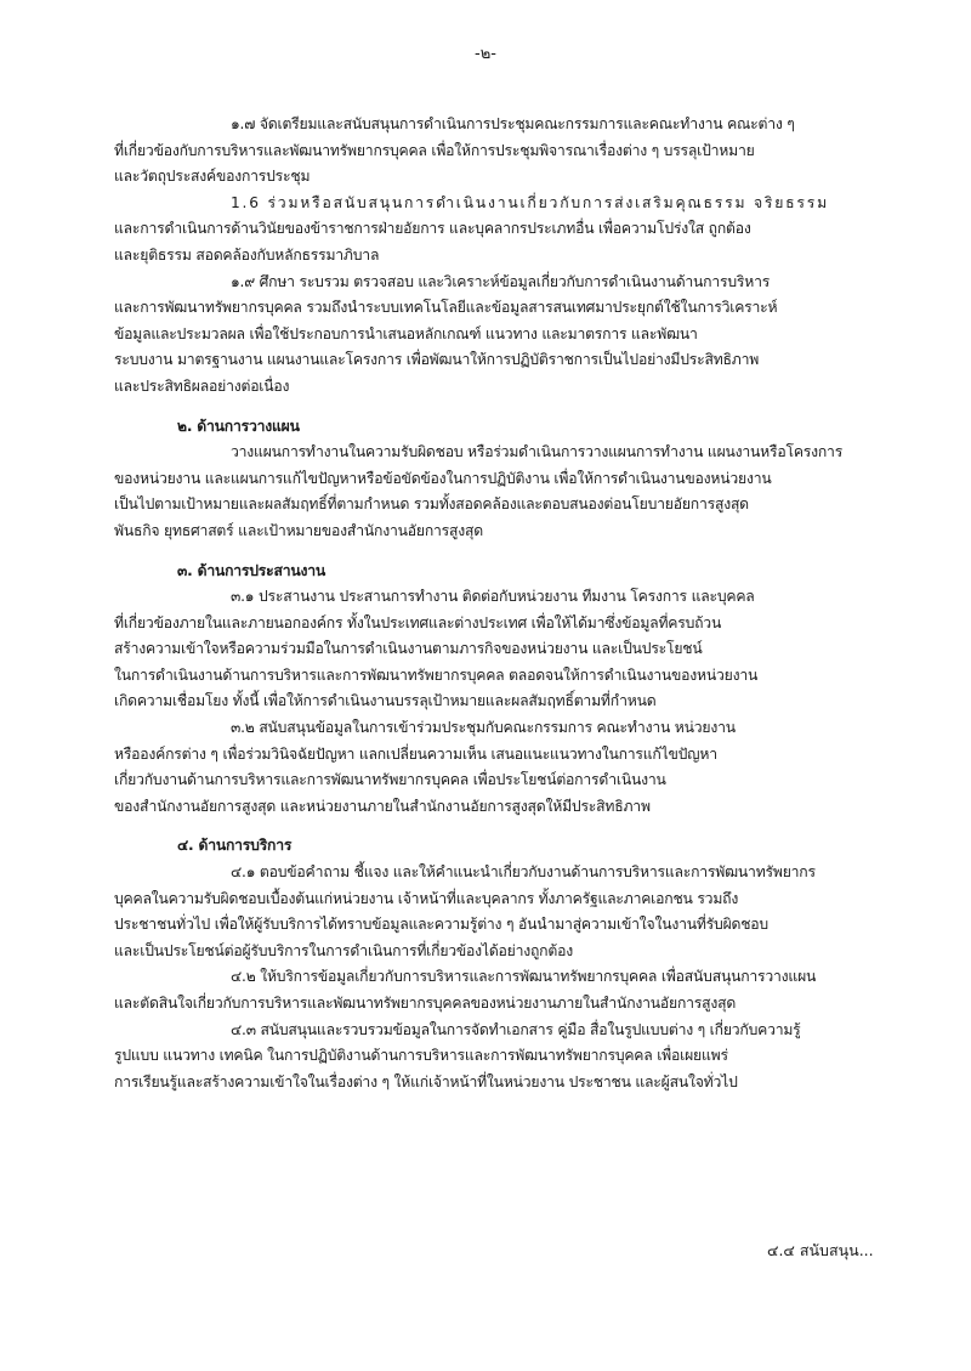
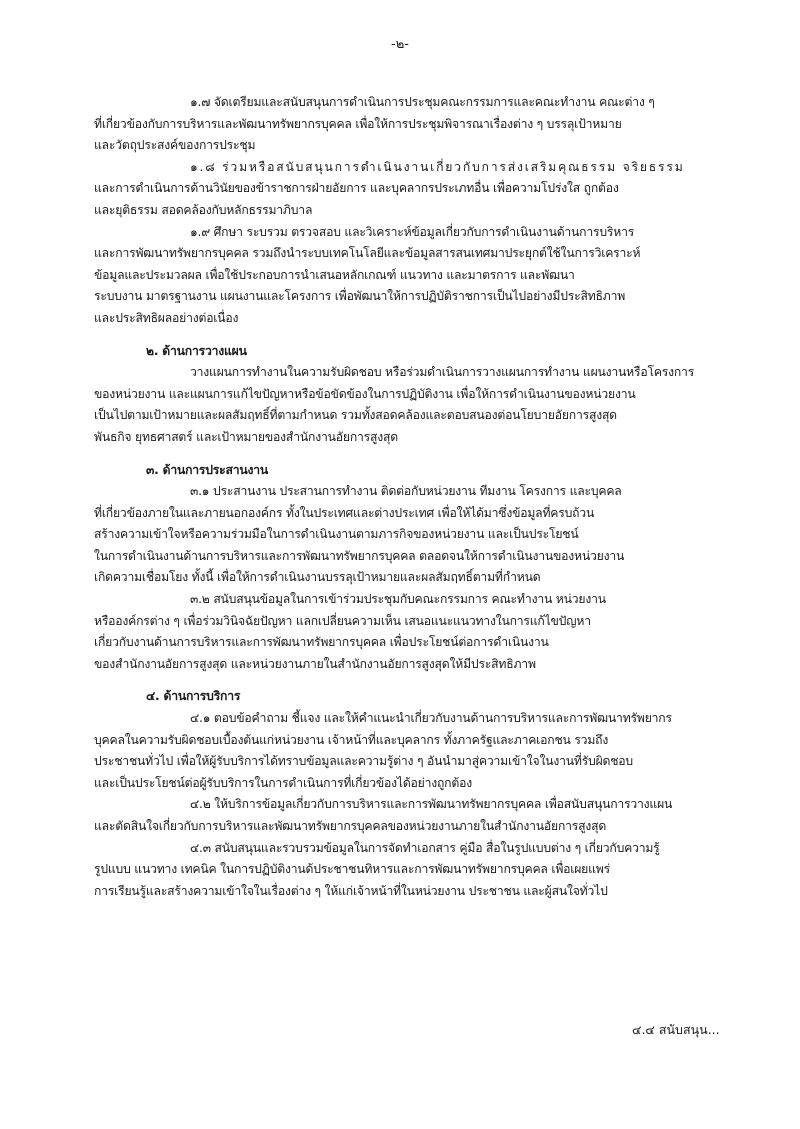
  -๒-
  ๑.๗ จัดเตรียมและสนับสนุนการดำเนินการประชุมคณะกรรมการและคณะทำงาน คณะต่าง ๆ
  ที่เกี่ยวข้องกับการบริหารและพัฒนาทรัพยากรบุคคล เพื่อให้การประชุมพิจารณาเรื่องต่าง ๆ บรรลุเป้าหมาย
  และวัตถุประสงค์ของการประชุม
- 1.6 ร่วมหรือสนับสนุนการดำเนินงานเกี่ยวกับการส่งเสริมคุณธรรม จริยธรรม
+ ๑.๘ ร่วมหรือสนับสนุนการดำเนินงานเกี่ยวกับการส่งเสริมคุณธรรม จริยธรรม
  และการดำเนินการด้านวินัยของข้าราชการฝ่ายอัยการ และบุคลากรประเภทอื่น เพื่อความโปร่งใส ถูกต้อง
  และยุติธรรม สอดคล้องกับหลักธรรมาภิบาล
  ๑.๙ ศึกษา ระบรวม ตรวจสอบ และวิเคราะห์ข้อมูลเกี่ยวกับการดำเนินงานด้านการบริหาร
  และการพัฒนาทรัพยากรบุคคล รวมถึงนำระบบเทคโนโลยีและข้อมูลสารสนเทศมาประยุกต์ใช้ในการวิเคราะห์
  ข้อมูลและประมวลผล เพื่อใช้ประกอบการนำเสนอหลักเกณฑ์ แนวทาง และมาตรการ และพัฒนา
  ระบบงาน มาตรฐานงาน แผนงานและโครงการ เพื่อพัฒนาให้การปฏิบัติราชการเป็นไปอย่างมีประสิทธิภาพ
  และประสิทธิผลอย่างต่อเนื่อง
  ๒. ด้านการวางแผน
  วางแผนการทำงานในความรับผิดชอบ หรือร่วมดำเนินการวางแผนการทำงาน แผนงานหรือโครงการ
  ของหน่วยงาน และแผนการแก้ไขปัญหาหรือข้อขัดข้องในการปฏิบัติงาน เพื่อให้การดำเนินงานของหน่วยงาน
  เป็นไปตามเป้าหมายและผลสัมฤทธิ์ที่ตามกำหนด รวมทั้งสอดคล้องและตอบสนองต่อนโยบายอัยการสูงสุด
  พันธกิจ ยุทธศาสตร์ และเป้าหมายของสำนักงานอัยการสูงสุด
  ๓. ด้านการประสานงาน
  ๓.๑ ประสานงาน ประสานการทำงาน ติดต่อกับหน่วยงาน ทีมงาน โครงการ และบุคคล
  ที่เกี่ยวข้องภายในและภายนอกองค์กร ทั้งในประเทศและต่างประเทศ เพื่อให้ได้มาซึ่งข้อมูลที่ครบถ้วน
  สร้างความเข้าใจหรือความร่วมมือในการดำเนินงานตามภารกิจของหน่วยงาน และเป็นประโยชน์
  ในการดำเนินงานด้านการบริหารและการพัฒนาทรัพยากรบุคคล ตลอดจนให้การดำเนินงานของหน่วยงาน
  เกิดความเชื่อมโยง ทั้งนี้ เพื่อให้การดำเนินงานบรรลุเป้าหมายและผลสัมฤทธิ์ตามที่กำหนด
  ๓.๒ สนับสนุนข้อมูลในการเข้าร่วมประชุมกับคณะกรรมการ คณะทำงาน หน่วยงาน
  หรือองค์กรต่าง ๆ เพื่อร่วมวินิจฉัยปัญหา แลกเปลี่ยนความเห็น เสนอแนะแนวทางในการแก้ไขปัญหา
  เกี่ยวกับงานด้านการบริหารและการพัฒนาทรัพยากรบุคคล เพื่อประโยชน์ต่อการดำเนินงาน
  ของสำนักงานอัยการสูงสุด และหน่วยงานภายในสำนักงานอัยการสูงสุดให้มีประสิทธิภาพ
  ๔. ด้านการบริการ
  ๔.๑ ตอบข้อคำถาม ชี้แจง และให้คำแนะนำเกี่ยวกับงานด้านการบริหารและการพัฒนาทรัพยากร
  บุคคลในความรับผิดชอบเบื้องต้นแก่หน่วยงาน เจ้าหน้าที่และบุคลากร ทั้งภาครัฐและภาคเอกชน รวมถึง
  ประชาชนทั่วไป เพื่อให้ผู้รับบริการได้ทราบข้อมูลและความรู้ต่าง ๆ อันนำมาสู่ความเข้าใจในงานที่รับผิดชอบ
  และเป็นประโยชน์ต่อผู้รับบริการในการดำเนินการที่เกี่ยวข้องได้อย่างถูกต้อง
  ๔.๒ ให้บริการข้อมูลเกี่ยวกับการบริหารและการพัฒนาทรัพยากรบุคคล เพื่อสนับสนุนการวางแผน
  และตัดสินใจเกี่ยวกับการบริหารและพัฒนาทรัพยากรบุคคลของหน่วยงานภายในสำนักงานอัยการสูงสุด
  ๔.๓ สนับสนุนและรวบรวมข้อมูลในการจัดทำเอกสาร คู่มือ สื่อในรูปแบบต่าง ๆ เกี่ยวกับความรู้
- รูปแบบ แนวทาง เทคนิค ในการปฏิบัติงานด้านการบริหารและการพัฒนาทรัพยากรบุคคล เพื่อเผยแพร่
+ รูปแบบ แนวทาง เทคนิค ในการปฏิบัติงานด้ประชาชนทิหารและการพัฒนาทรัพยากรบุคคล เพื่อเผยแพร่
  การเรียนรู้และสร้างความเข้าใจในเรื่องต่าง ๆ ให้แก่เจ้าหน้าที่ในหน่วยงาน ประชาชน และผู้สนใจทั่วไป
  ๔.๔ สนับสนุน...
